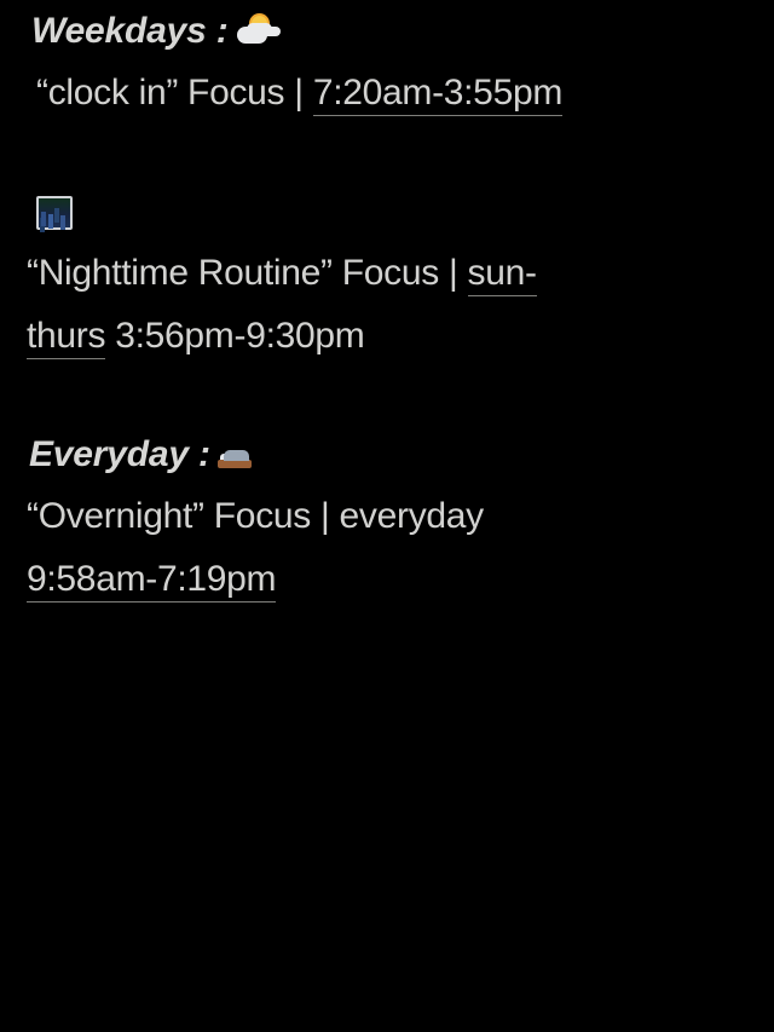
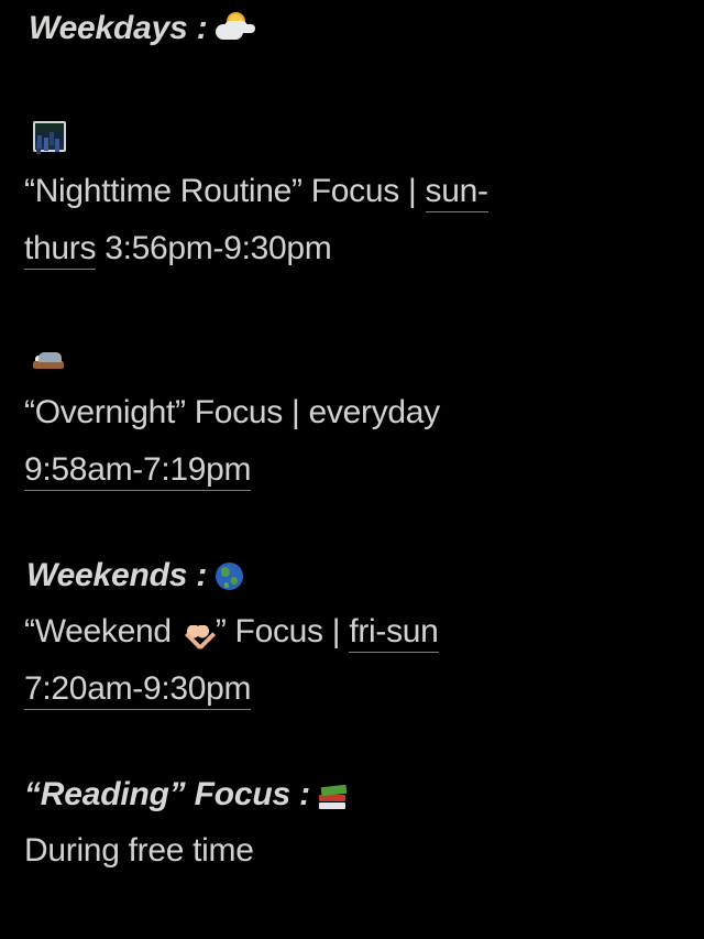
  Weekdays :
- “clock in” Focus | 7:20am-3:55pm
  “Nighttime Routine” Focus | sun-
  thurs 3:56pm-9:30pm
- Everyday :
  “Overnight” Focus | everyday
  9:58am-7:19pm
+ Weekends :
+ “Weekend ” Focus | fri-sun
+ 7:20am-9:30pm
+ “Reading” Focus :
+ During free time
